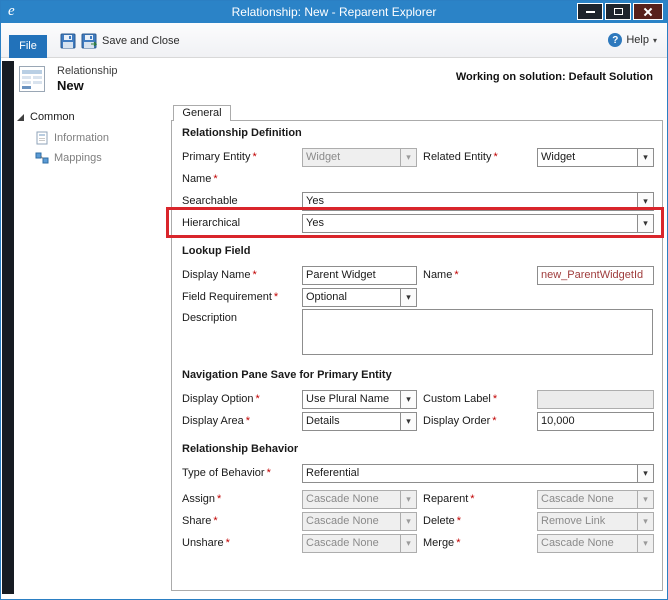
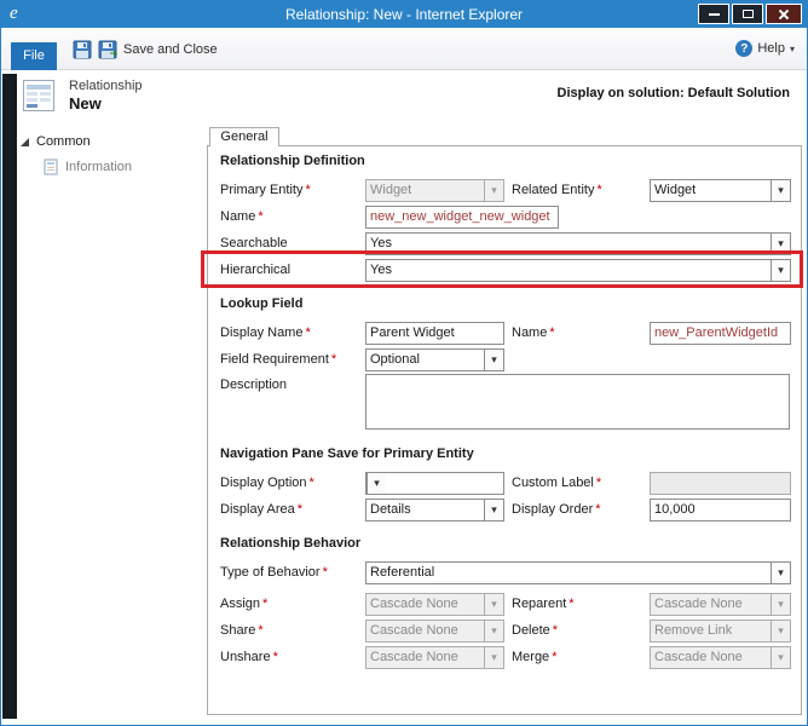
  e
- Relationship: New - Reparent Explorer
+ Relationship: New - Internet Explorer
  File
  Save and Close
  ?
  Help
  ▾
  Relationship
  New
- Working on solution: Default Solution
+ Display on solution: Default Solution
  Common
  Information
- Mappings
  General
  Relationship Definition
  Primary Entity *
  Widget
  ▾
  Related Entity *
  Widget
  ▾
  Name *
+ new_new_widget_new_widget
  Searchable
  Yes
  ▾
  Hierarchical
  Yes
  ▾
  Lookup Field
  Display Name *
  Parent Widget
  Name *
  new_ParentWidgetId
  Field Requirement *
  Optional
  ▾
  Description
  Navigation Pane Save for Primary Entity
  Display Option *
- Use Plural Name
  ▾
  Custom Label *
  Display Area *
  Details
  ▾
  Display Order *
  10,000
  Relationship Behavior
  Type of Behavior *
  Referential
  ▾
  Assign *
  Cascade None
  ▾
  Reparent *
  Cascade None
  ▾
  Share *
  Cascade None
  ▾
  Delete *
  Remove Link
  ▾
  Unshare *
  Cascade None
  ▾
  Merge *
  Cascade None
  ▾
